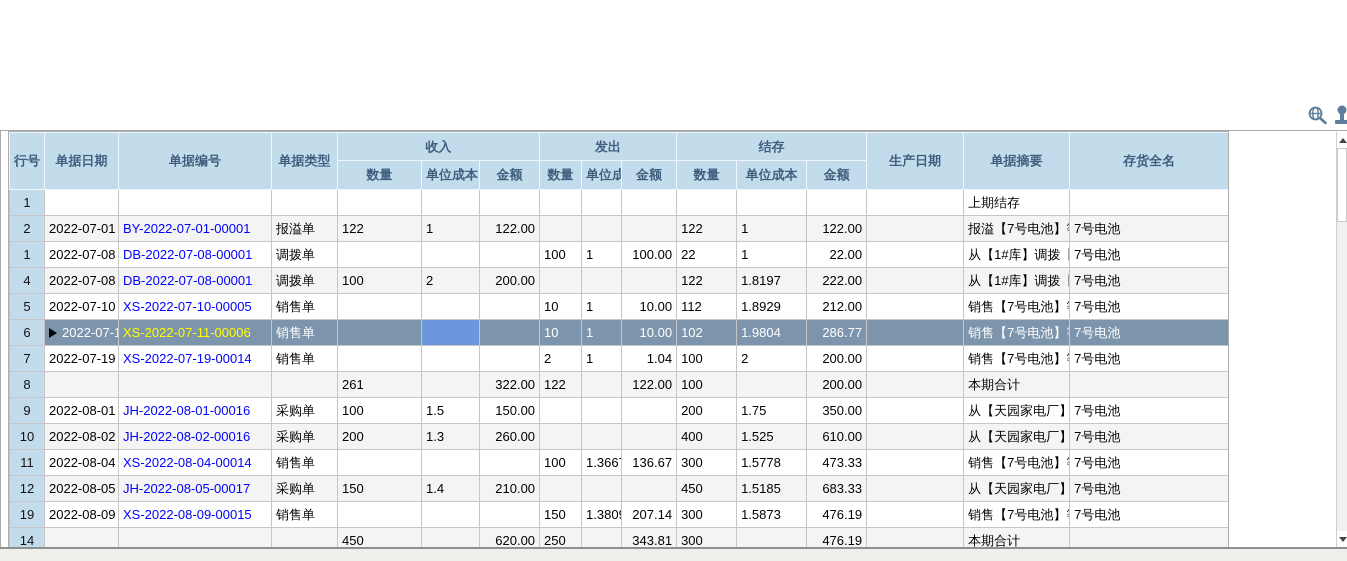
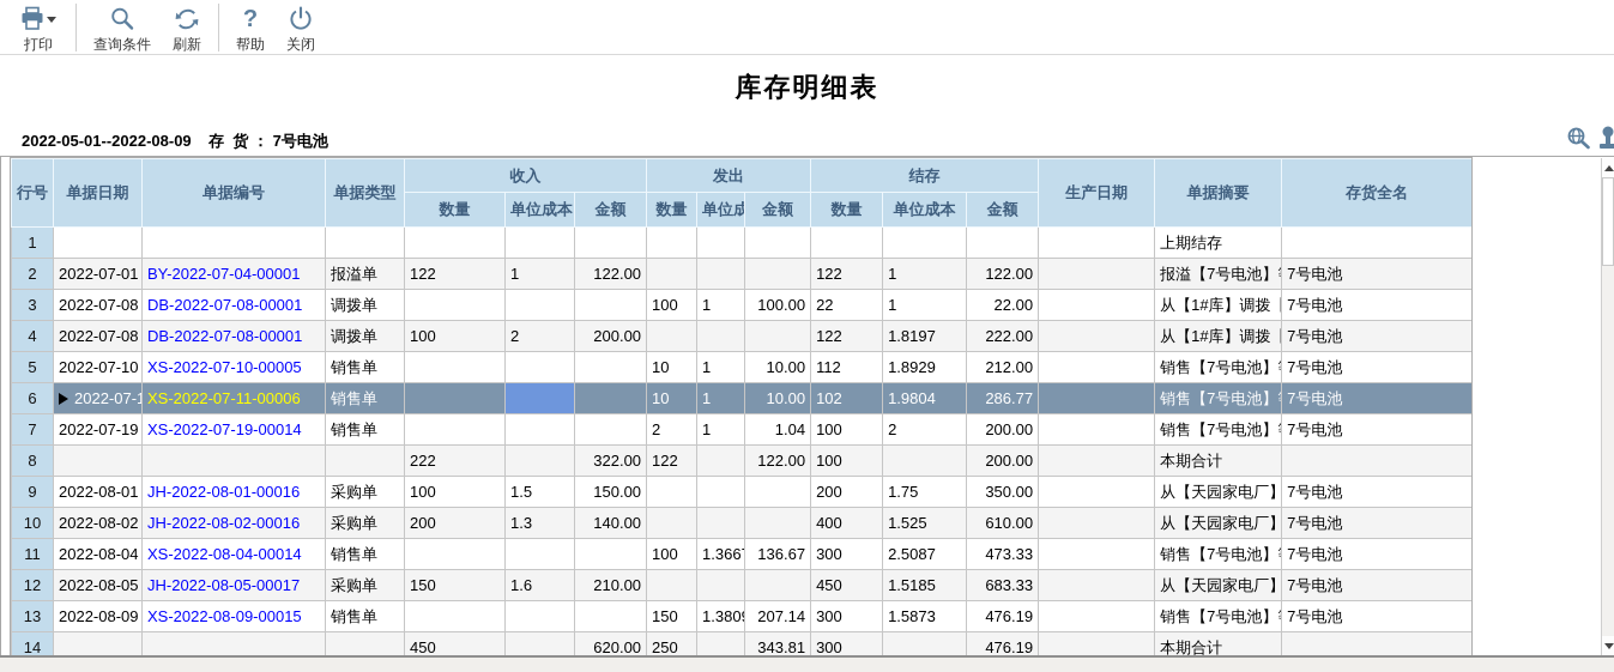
+ 打印
+ 查询条件
+ 刷新
+ ?
+ 帮助
+ 关闭
+ 库存明细表
+ 2022-05-01--2022-08-09 存 货 ： 7号电池
  行号	单据日期	单据编号	单据类型	收入	发出	结存	生产日期	单据摘要	存货全名
  数量	单位成本	金额	数量	单位成	金额	数量	单位成本	金额
  1														上期结存
- 2	2022-07-01	BY-2022-07-01-00001	报溢单	122	1	122.00				122	1	122.00		报溢【7号电池】	7号电池
+ 2	2022-07-01	BY-2022-07-04-00001	报溢单	122	1	122.00				122	1	122.00		报溢【7号电池】	7号电池
- 1	2022-07-08	DB-2022-07-08-00001	调拨单				100	1	100.00	22	1	22.00		从【1#库】调拨【	7号电池
+ 3	2022-07-08	DB-2022-07-08-00001	调拨单				100	1	100.00	22	1	22.00		从【1#库】调拨【	7号电池
  4	2022-07-08	DB-2022-07-08-00001	调拨单	100	2	200.00				122	1.8197	222.00		从【1#库】调拨【	7号电池
  5	2022-07-10	XS-2022-07-10-00005	销售单				10	1	10.00	112	1.8929	212.00		销售【7号电池】	7号电池
  6	2022-07-1	XS-2022-07-11-00006	销售单				10	1	10.00	102	1.9804	286.77		销售【7号电池】	7号电池
  7	2022-07-19	XS-2022-07-19-00014	销售单				2	1	1.04	100	2	200.00		销售【7号电池】	7号电池
- 8				261		322.00	122		122.00	100		200.00		本期合计
+ 8				222		322.00	122		122.00	100		200.00		本期合计
  9	2022-08-01	JH-2022-08-01-00016	采购单	100	1.5	150.00				200	1.75	350.00		从【天园家电厂】	7号电池
- 10	2022-08-02	JH-2022-08-02-00016	采购单	200	1.3	260.00				400	1.525	610.00		从【天园家电厂】	7号电池
+ 10	2022-08-02	JH-2022-08-02-00016	采购单	200	1.3	140.00				400	1.525	610.00		从【天园家电厂】	7号电池
- 11	2022-08-04	XS-2022-08-04-00014	销售单				100	1.366	136.67	300	1.5778	473.33		销售【7号电池】	7号电池
+ 11	2022-08-04	XS-2022-08-04-00014	销售单				100	1.366	136.67	300	2.5087	473.33		销售【7号电池】	7号电池
- 12	2022-08-05	JH-2022-08-05-00017	采购单	150	1.4	210.00				450	1.5185	683.33		从【天园家电厂】	7号电池
+ 12	2022-08-05	JH-2022-08-05-00017	采购单	150	1.6	210.00				450	1.5185	683.33		从【天园家电厂】	7号电池
- 19	2022-08-09	XS-2022-08-09-00015	销售单				150	1.380	207.14	300	1.5873	476.19		销售【7号电池】	7号电池
+ 13	2022-08-09	XS-2022-08-09-00015	销售单				150	1.380	207.14	300	1.5873	476.19		销售【7号电池】	7号电池
  14				450		620.00	250		343.81	300		476.19		本期合计
